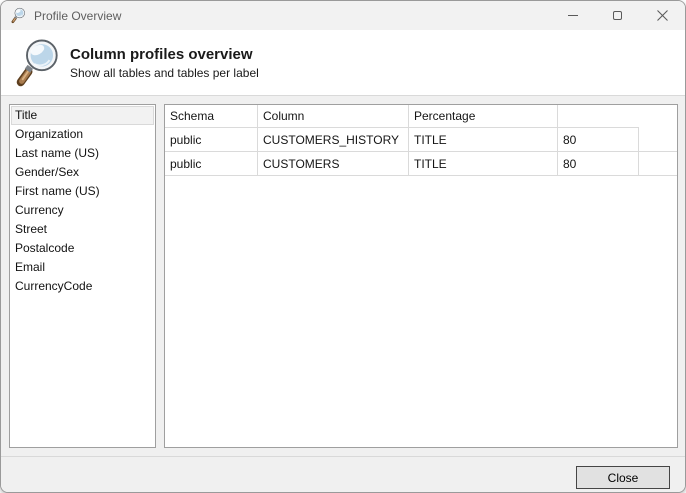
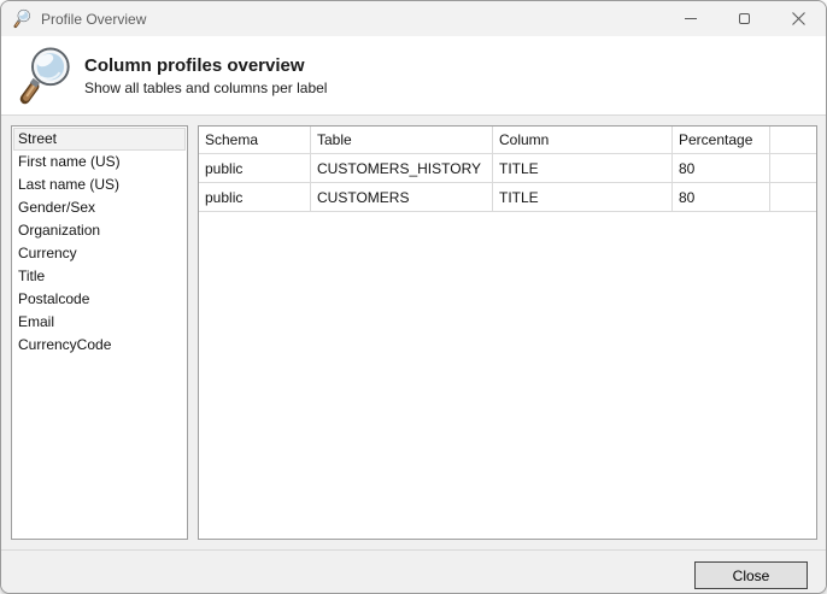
  Profile Overview
  Column profiles overview
- Show all tables and tables per label
+ Show all tables and columns per label
- Title
+ Street
- Organization
+ First name (US)
  Last name (US)
  Gender/Sex
- First name (US)
+ Organization
  Currency
- Street
+ Title
  Postalcode
  Email
  CurrencyCode
  Schema
+ Table
  Column
  Percentage
  public
  CUSTOMERS_HISTORY
  TITLE
  80
  public
  CUSTOMERS
  TITLE
  80
  Close
